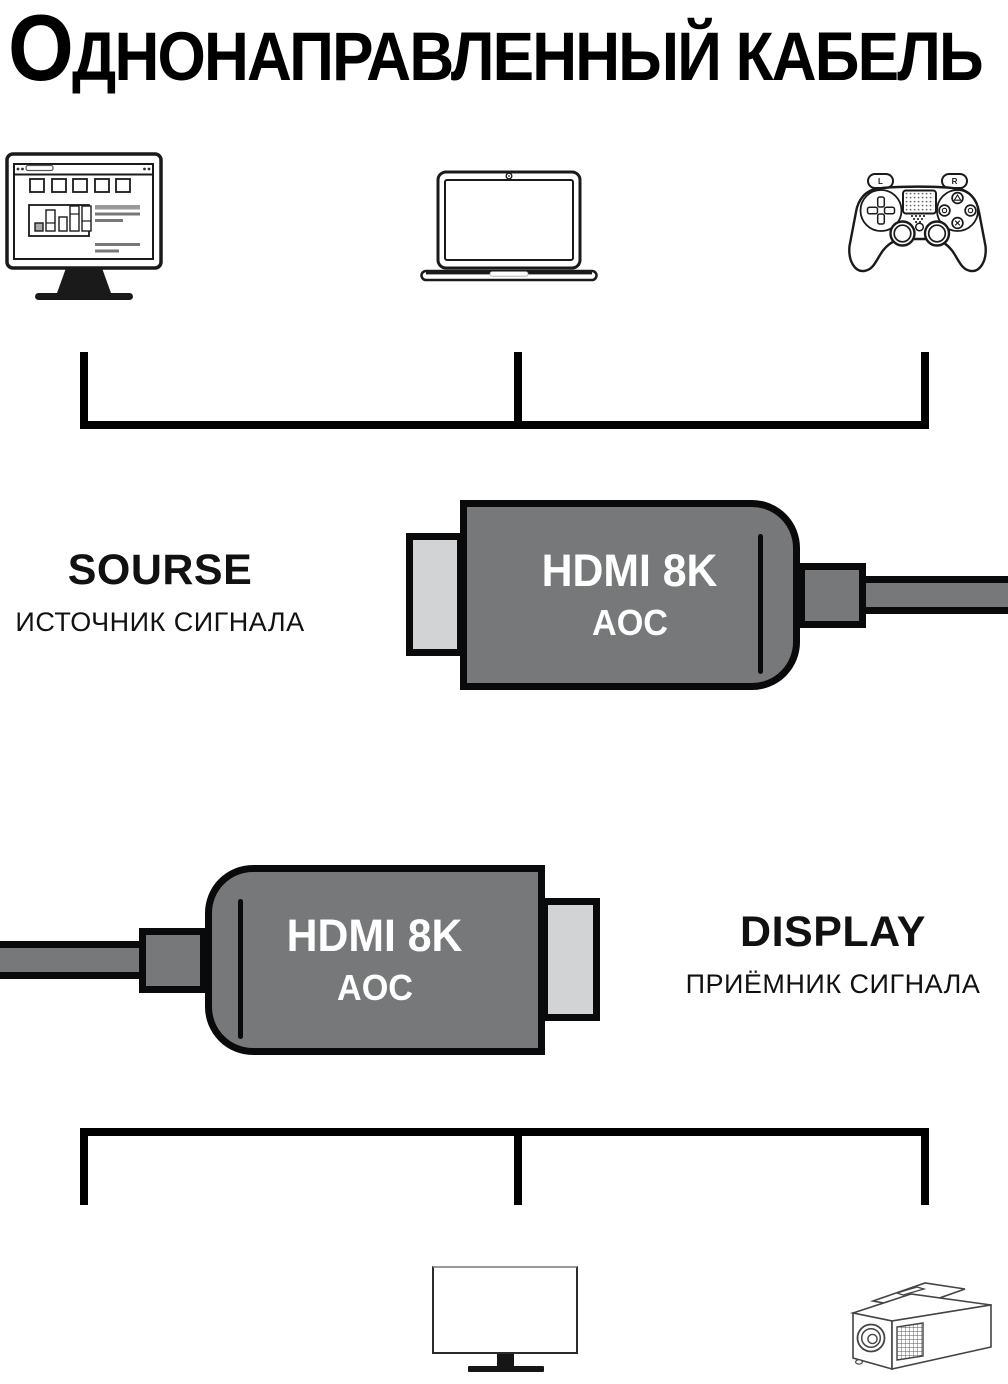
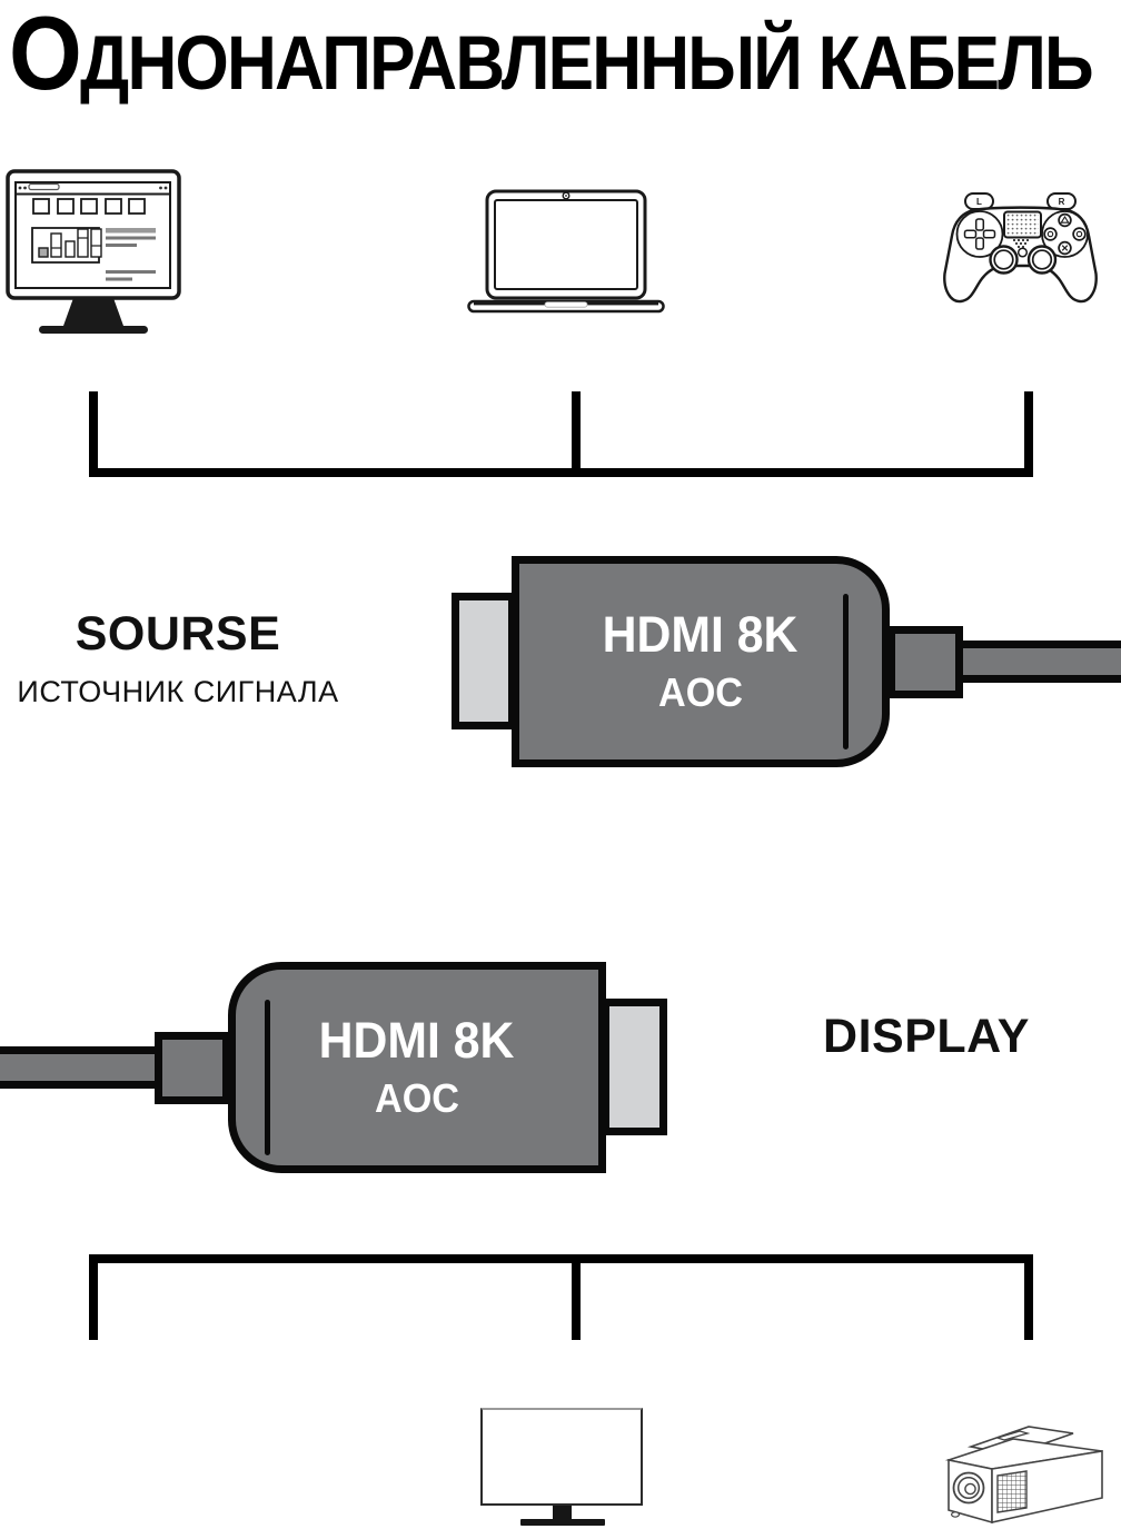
  ОДНОНАПРАВЛЕННЫЙ КАБЕЛЬ
  L
  R
  SOURSE
  ИСТОЧНИК СИГНАЛА
  HDMI 8K
  AOC
  HDMI 8K
  AOC
  DISPLAY
- ПРИЁМНИК СИГНАЛА
